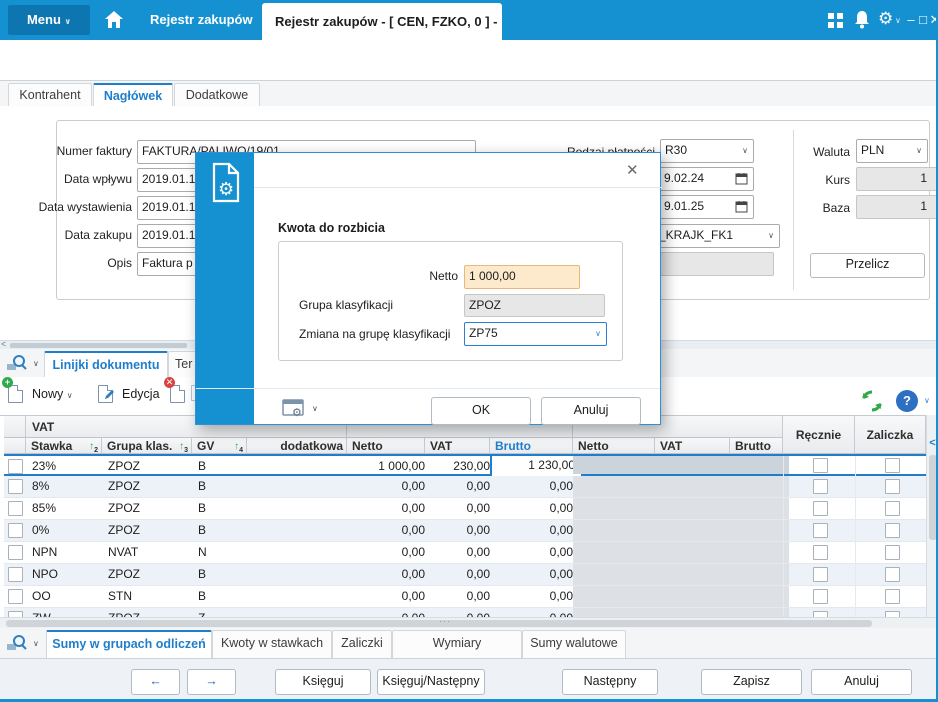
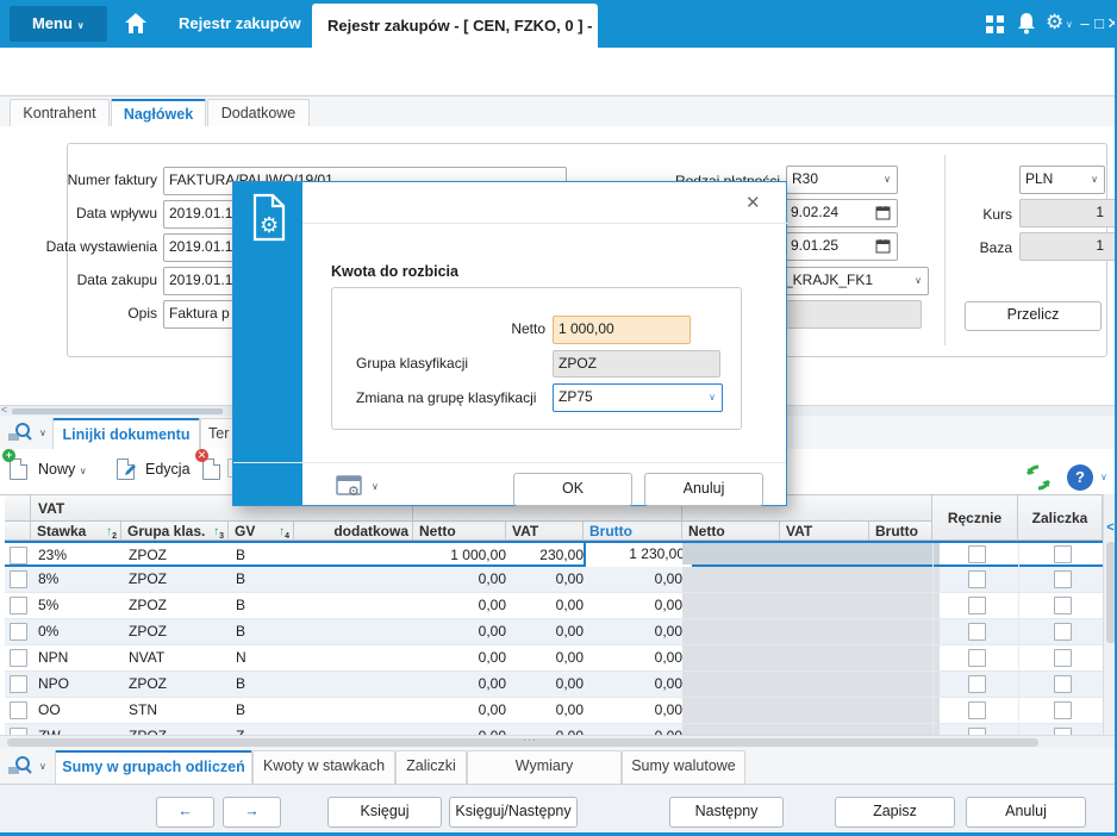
  Menu ∨
  Rejestr zakupów
  Rejestr zakupów - [ CEN, FZKO, 0 ] -
  ⚙
  ∨
  –
  □
  ✕
  Kontrahent
  Nagłówek
  Dodatkowe
  Numer faktury
  FAKTURA/PALIWO/19/01
  Data wpływu
  2019.01.1
  Data wystawienia
  2019.01.1
  Data zakupu
  2019.01.1
  Opis
  Faktura p
  R30
  ∨
  9.02.24
  9.01.25
  _KRAJK_FK1
  ∨
- Waluta
  PLN
  ∨
  Kurs
  1
  Baza
  1
  Przelicz
  <
  ∨
  Linijki dokumentu
  Ter
  +
  Nowy ∨
  Edycja
  ✕
  ?
  ∨
  VAT
  Ręcznie
  Zaliczka
  Stawka
  Grupa klas.
  GV
  dodatkowa
  Netto
  VAT
  Brutto
  Netto
  VAT
  Brutto
  23%
  ZPOZ
  B
  1 000,00
  230,00
  1 230,00
  8%
  ZPOZ
  B
  0,00
  0,00
  0,00
- 85%
+ 5%
  ZPOZ
  B
  0,00
  0,00
  0,00
  0%
  ZPOZ
  B
  0,00
  0,00
  0,00
  NPN
  NVAT
  N
  0,00
  0,00
  0,00
  NPO
  ZPOZ
  B
  0,00
  0,00
  0,00
  OO
  STN
  B
  0,00
  0,00
  0,00
  ···
  <
  ∨
  Sumy w grupach odliczeń
  Kwoty w stawkach
  Zaliczki
  Sumy walutowe
  ←
  →
  Księguj
  Księguj/Następny
  Następny
  Zapisz
  Anuluj
  ⚙
  ✕
  Kwota do rozbicia
  Netto
  1 000,00
  Grupa klasyfikacji
  ZPOZ
  Zmiana na grupę klasyfikacji
  ZP75
  ∨
  ⚙
  ∨
  OK
  Anuluj
